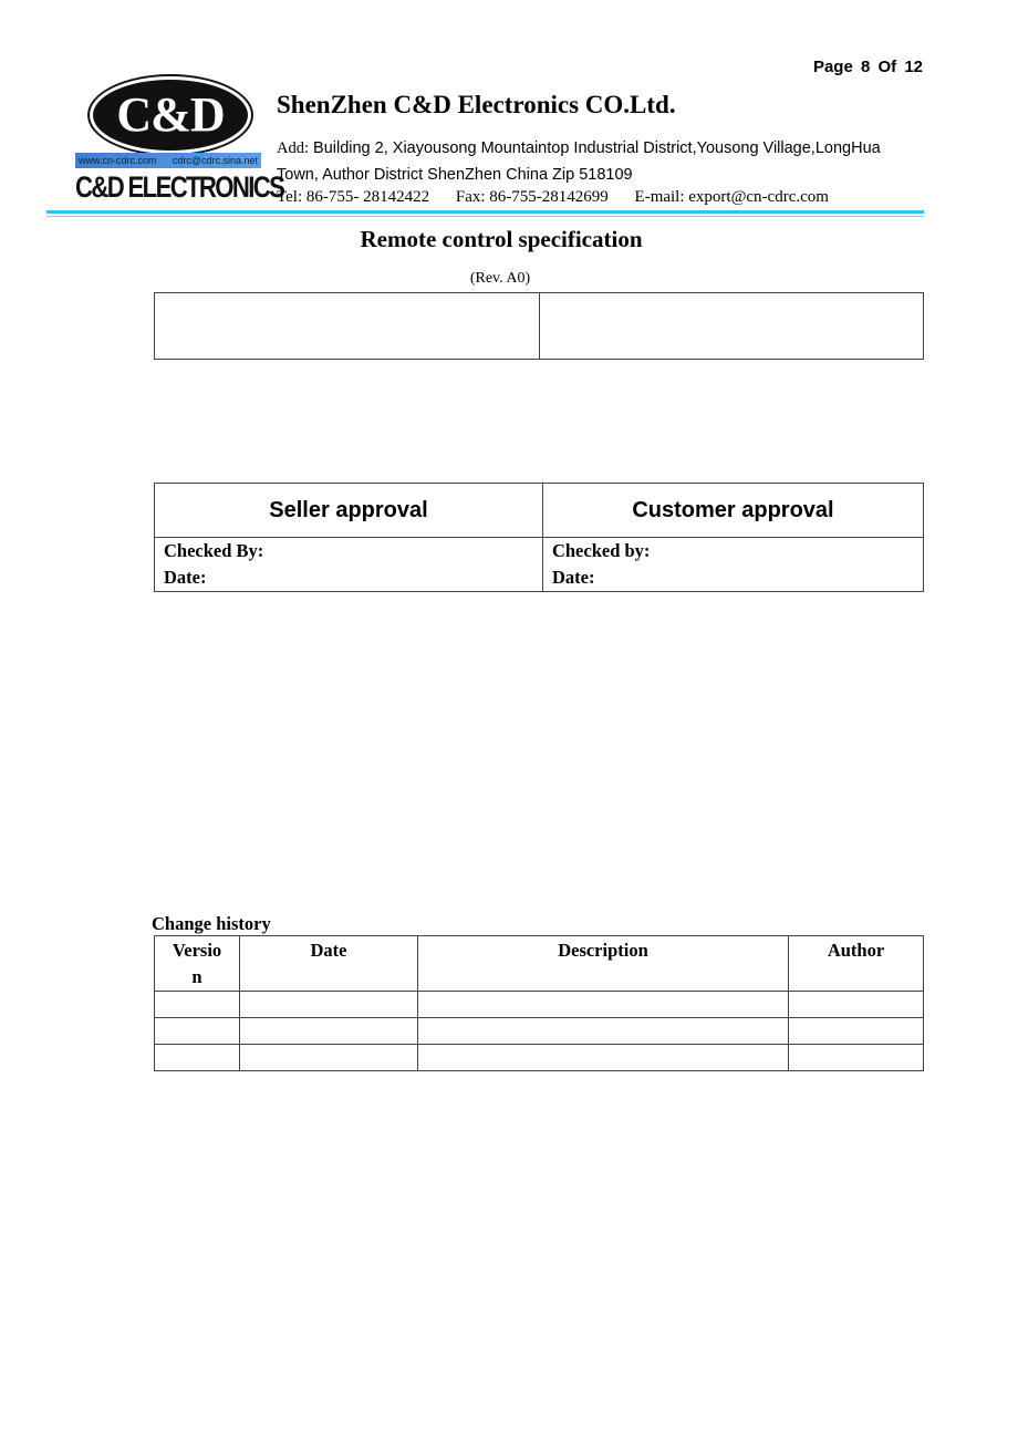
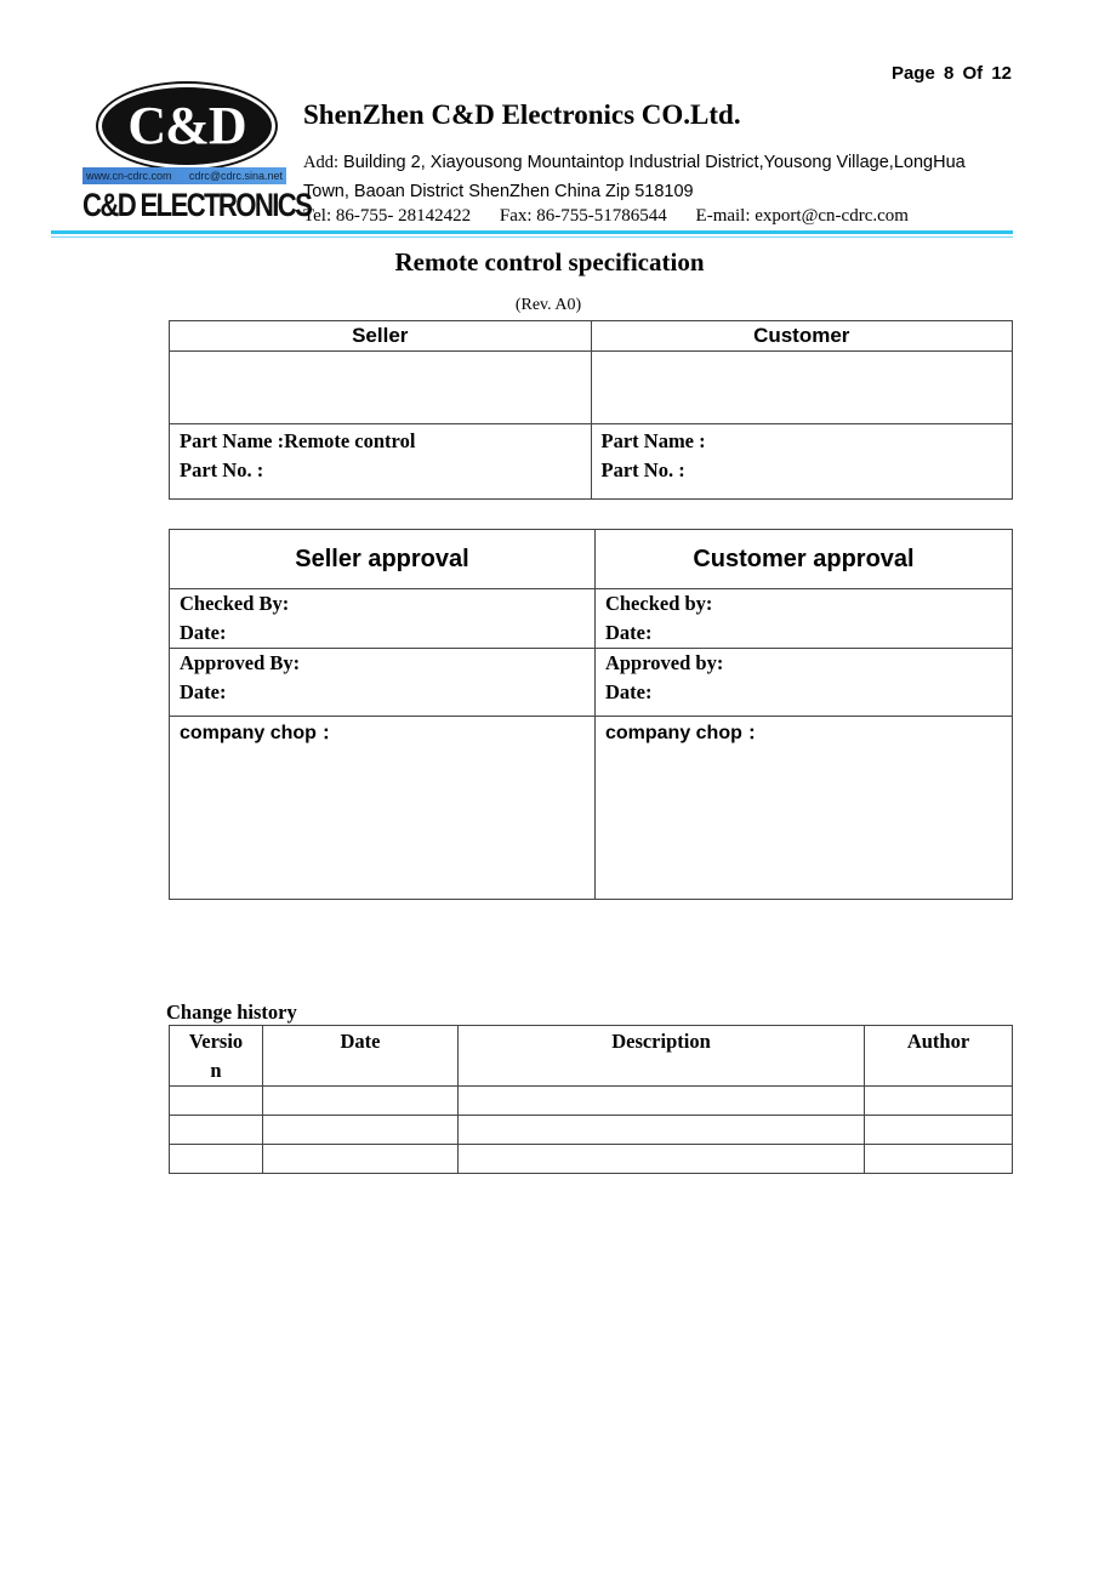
  Page 8 Of 12
  C&D
  www.cn-cdrc.com
  cdrc@cdrc.sina.net
  C&D ELECTRONIC
  ShenZhen C&D Electronics CO.Ltd.
  Add: Building 2, Xiayousong Mountaintop Industrial District,Yousong Village,LongHua
- Town, Author District ShenZhen China Zip 518109
+ Town, Baoan District ShenZhen China Zip 518109
- Tel: 86-755- 28142422 Fax: 86-755-28142699 E-mail: export@cn-cdrc.com
+ Tel: 86-755- 28142422 Fax: 86-755-51786544 E-mail: export@cn-cdrc.com
  Remote control specification
  (Rev. A0)
+ Seller	Customer
+ Part Name :Remote control Part No. :	Part Name : Part No. :
  Seller approval	Customer approval
  Checked By: Date:	Checked by: Date:
+ Approved By: Date:	Approved by: Date:
+ company chop：	company chop：
  Change history
  Versio n	Date	Description	Author
